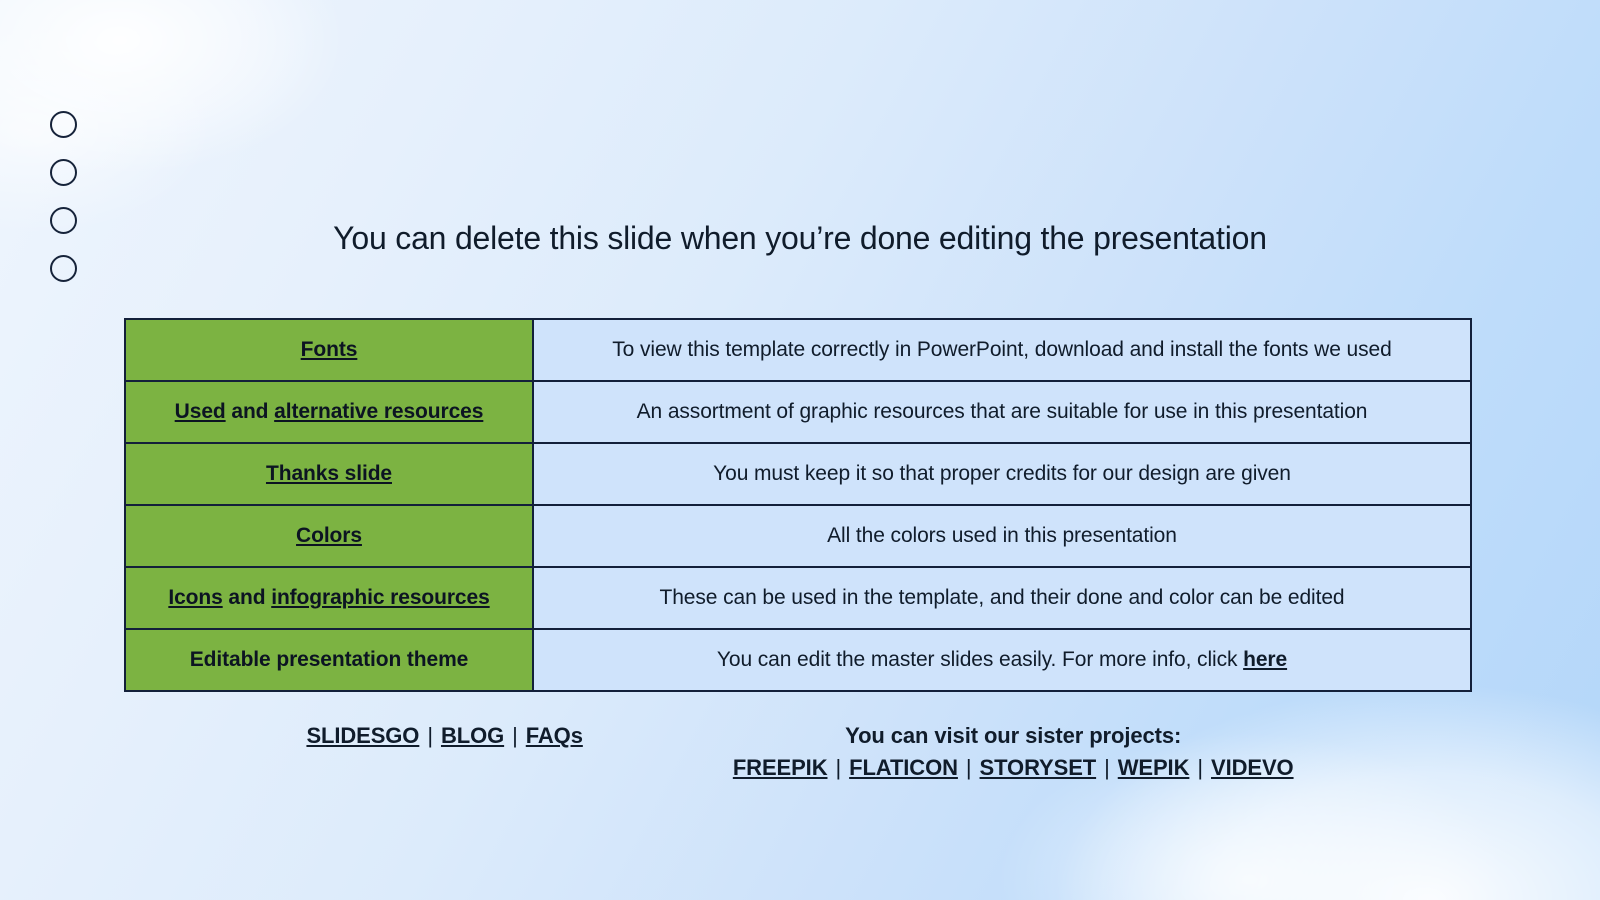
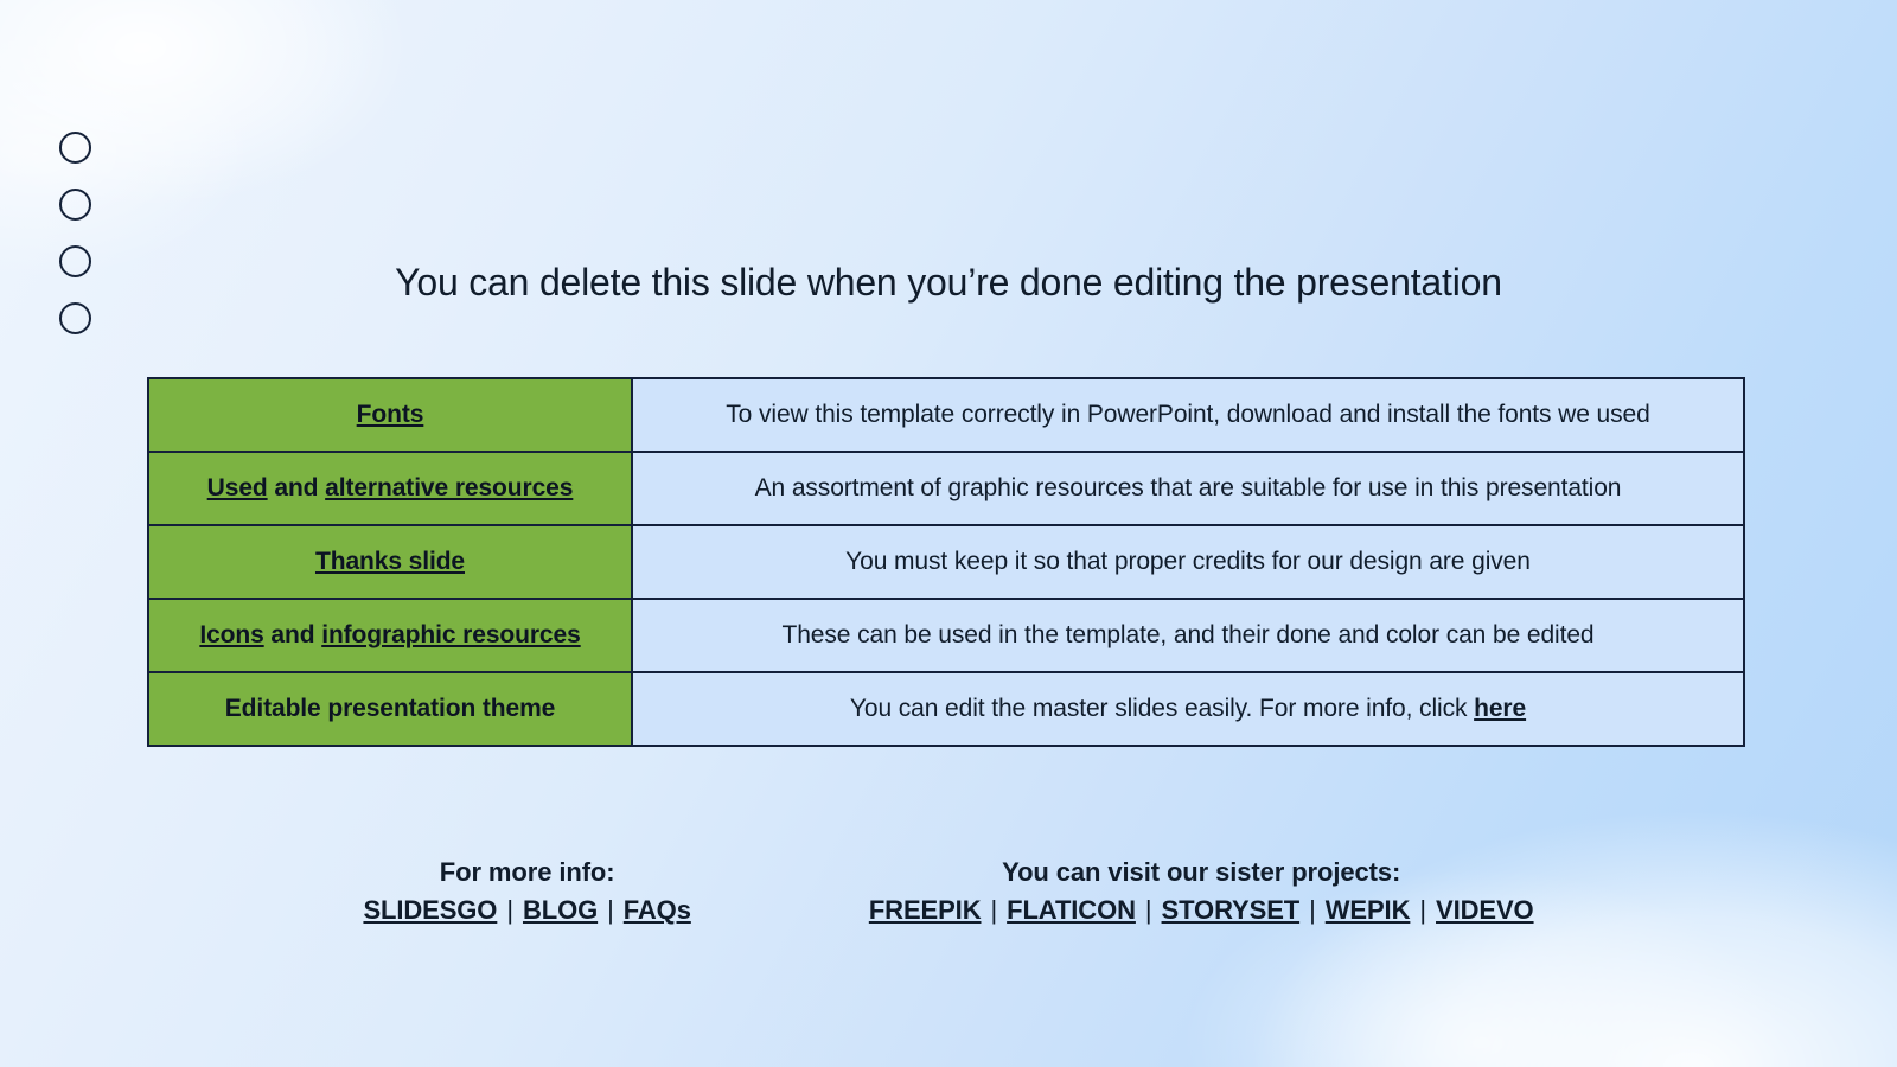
  You can delete this slide when you’re done editing the presentation
  Fonts	To view this template correctly in PowerPoint, download and install the fonts we used
  Used and alternative resources	An assortment of graphic resources that are suitable for use in this presentation
  Thanks slide	You must keep it so that proper credits for our design are given
- Colors	All the colors used in this presentation
  Icons and infographic resources	These can be used in the template, and their done and color can be edited
  Editable presentation theme	You can edit the master slides easily. For more info, click here
+ For more info:
  SLIDESGO | BLOG | FAQs
  You can visit our sister projects:
  FREEPIK | FLATICON | STORYSET | WEPIK | VIDEVO
